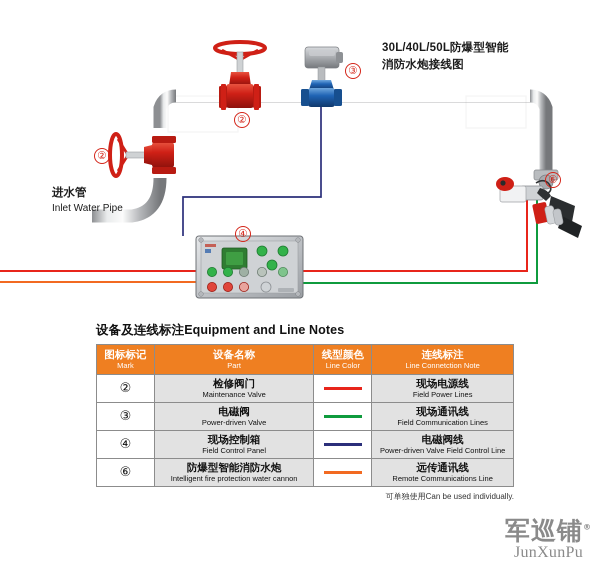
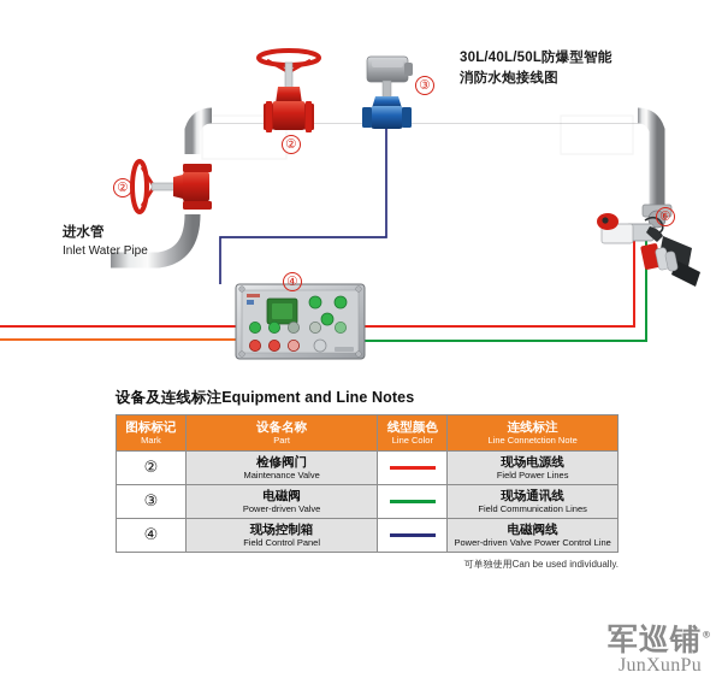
  30L/40L/50L防爆型智能
  消防水炮接线图
  进水管
  Inlet Water Pipe
  ②
  ③
  ②
  ④
  ⑥
  设备及连线标注Equipment and Line Notes
  图标标记 Mark	设备名称 Part	线型颜色 Line Color	连线标注 Line Connetction Note
  ②	检修阀门Maintenance Valve		现场电源线Field Power Lines
  ③	电磁阀Power-driven Valve		现场通讯线Field Communication Lines
- ④	现场控制箱Field Control Panel		电磁阀线Power-driven Valve Field Control Line
+ ④	现场控制箱Field Control Panel		电磁阀线Power-driven Valve Power Control Line
- ⑥	防爆型智能消防水炮Intelligent fire protection water cannon		远传通讯线Remote Communications Line
  可单独使用Can be used individually.
  军巡铺®
  JunXunPu
